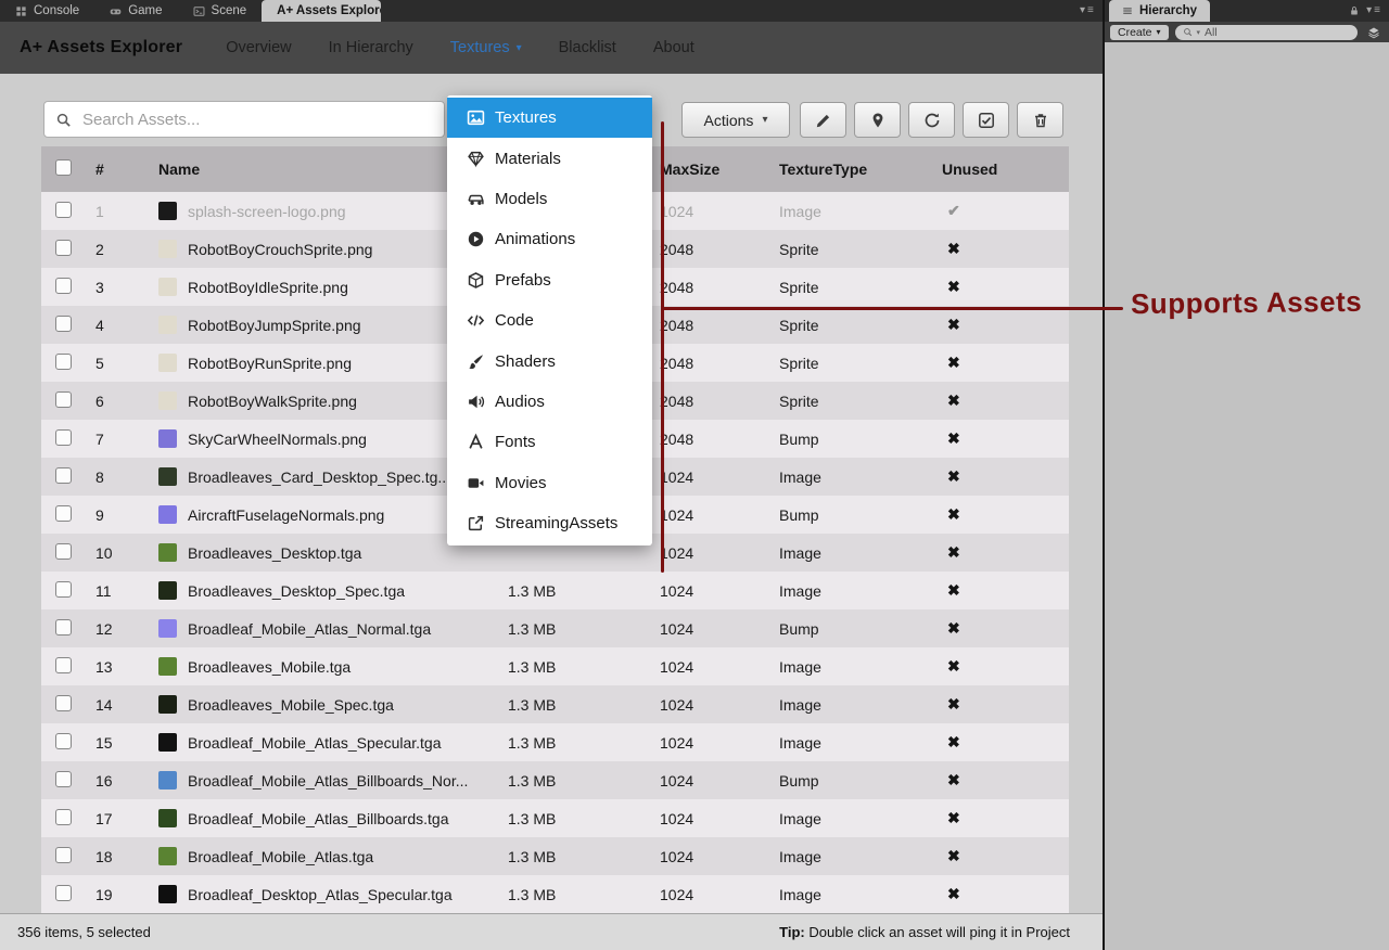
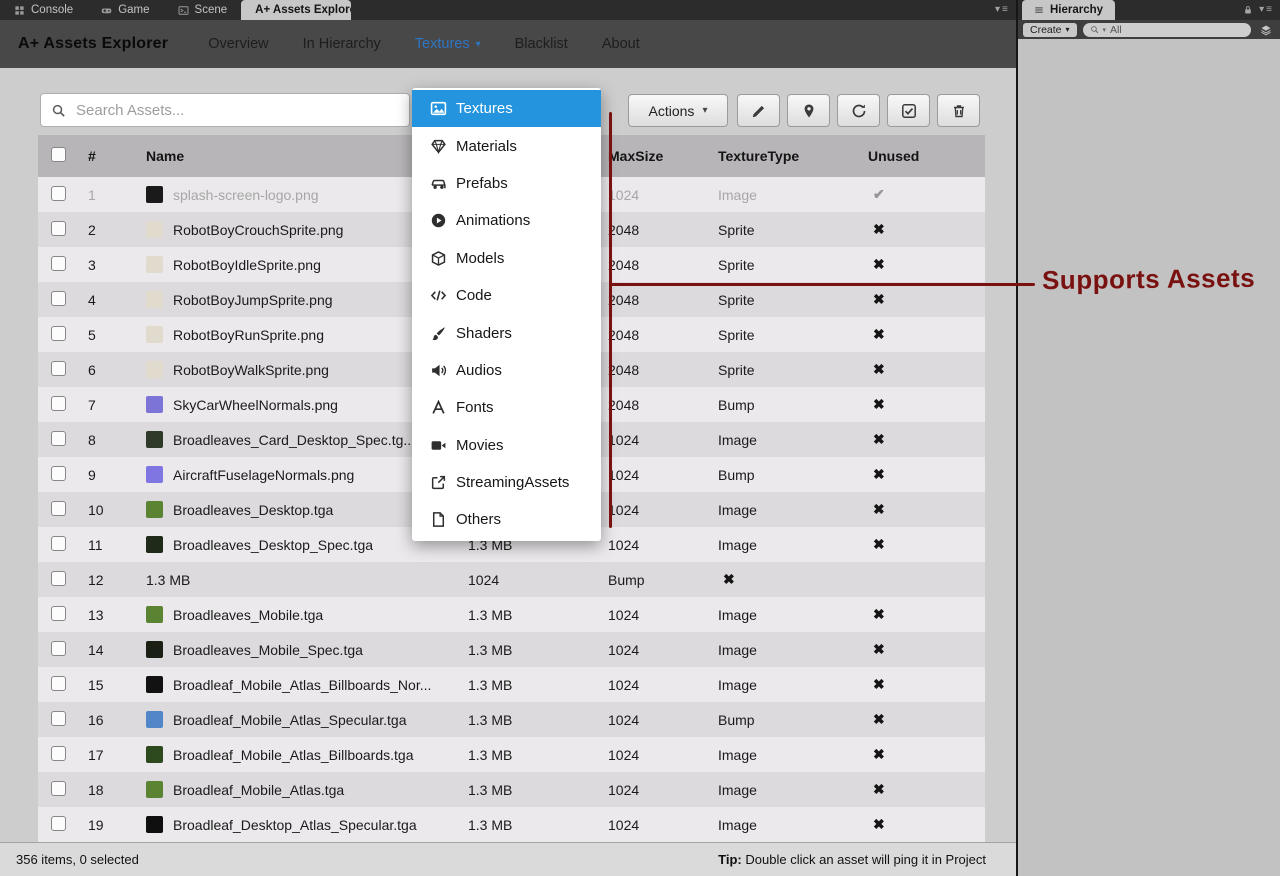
  Console
  Game
  Scene
  A+ Assets Explor
  ▾≡
  Hierarchy
  ▾≡
  A+ Assets Explorer
  Overview
  In Hierarchy
  Textures
  ▾
  Blacklist
  About
  Search Assets...
  Actions
  ▾
  #
  Name
  MaxSize
  TextureType
  Unused
  1
  splash-screen-logo.png
  024
  Image
  ✔
  2
  RobotBoyCrouchSprite.png
  048
  Sprite
  ✖
  3
  RobotBoyIdleSprite.png
  048
  Sprite
  ✖
  4
  RobotBoyJumpSprite.png
  048
  Sprite
  ✖
  5
  RobotBoyRunSprite.png
  048
  Sprite
  ✖
  6
  RobotBoyWalkSprite.png
  048
  Sprite
  ✖
  7
  SkyCarWheelNormals.png
  048
  Bump
  ✖
  8
  Broadleaves_Card_Desktop_Spec.tg..
  024
  Image
  ✖
  9
  AircraftFuselageNormals.png
  024
  Bump
  ✖
  10
  Broadleaves_Desktop.tga
  024
  Image
  ✖
  11
  Broadleaves_Desktop_Spec.tga
  1.3 MB
  1024
  Image
  ✖
  12
- Broadleaf_Mobile_Atlas_Normal.tga
  1.3 MB
  1024
  Bump
  ✖
  13
  Broadleaves_Mobile.tga
  1.3 MB
  1024
  Image
  ✖
  14
  Broadleaves_Mobile_Spec.tga
  1.3 MB
  1024
  Image
  ✖
  15
- Broadleaf_Mobile_Atlas_Specular.tga
+ Broadleaf_Mobile_Atlas_Billboards_Nor...
  1.3 MB
  1024
  Image
  ✖
  16
- Broadleaf_Mobile_Atlas_Billboards_Nor...
+ Broadleaf_Mobile_Atlas_Specular.tga
  1.3 MB
  1024
  Bump
  ✖
  17
  Broadleaf_Mobile_Atlas_Billboards.tga
  1.3 MB
  1024
  Image
  ✖
  18
  Broadleaf_Mobile_Atlas.tga
  1.3 MB
  1024
  Image
  ✖
  19
  Broadleaf_Desktop_Atlas_Specular.tga
  1.3 MB
  1024
  Image
  ✖
- 356 items, 5 selected
+ 356 items, 0 selected
  Tip: Double click an asset will ping it in Project
  Create
  ▾
  All
  Textures
  Materials
- Models
+ Prefabs
  Animations
- Prefabs
+ Models
  Code
  Shaders
  Audios
  Fonts
  Movies
  StreamingAssets
+ Others
  Supports Assets
